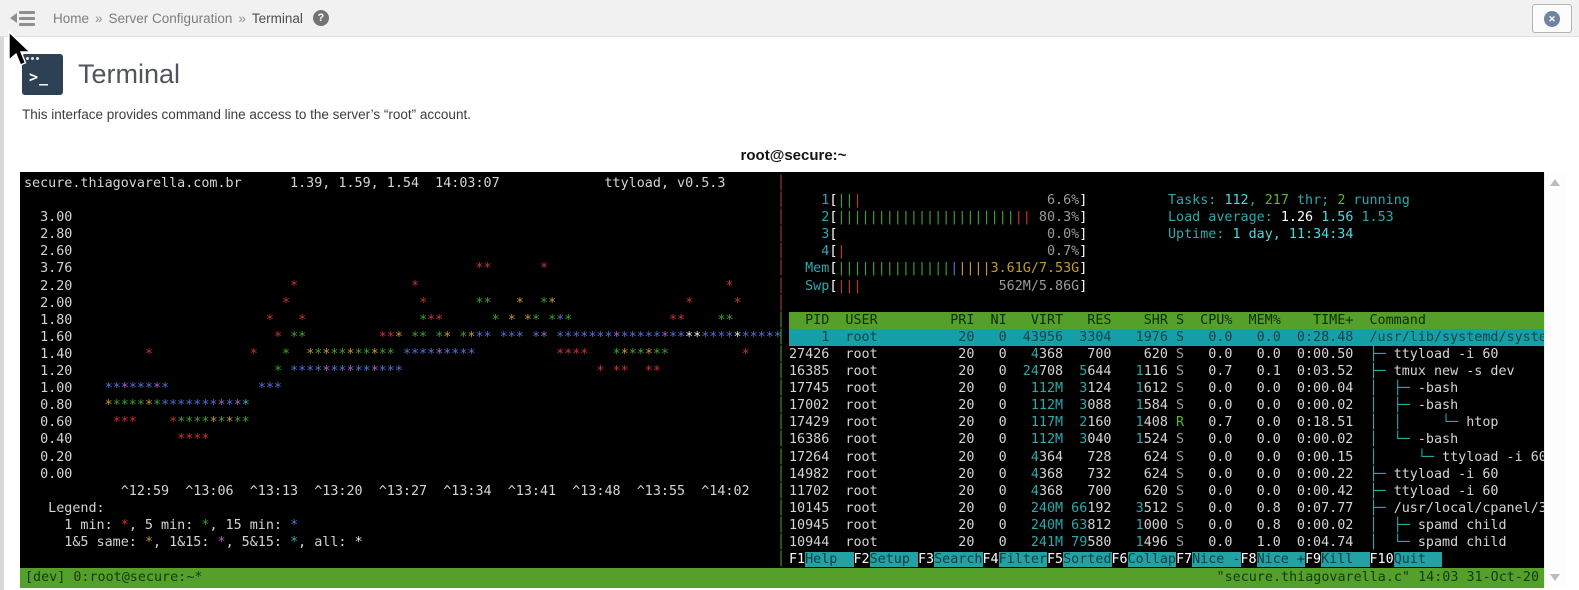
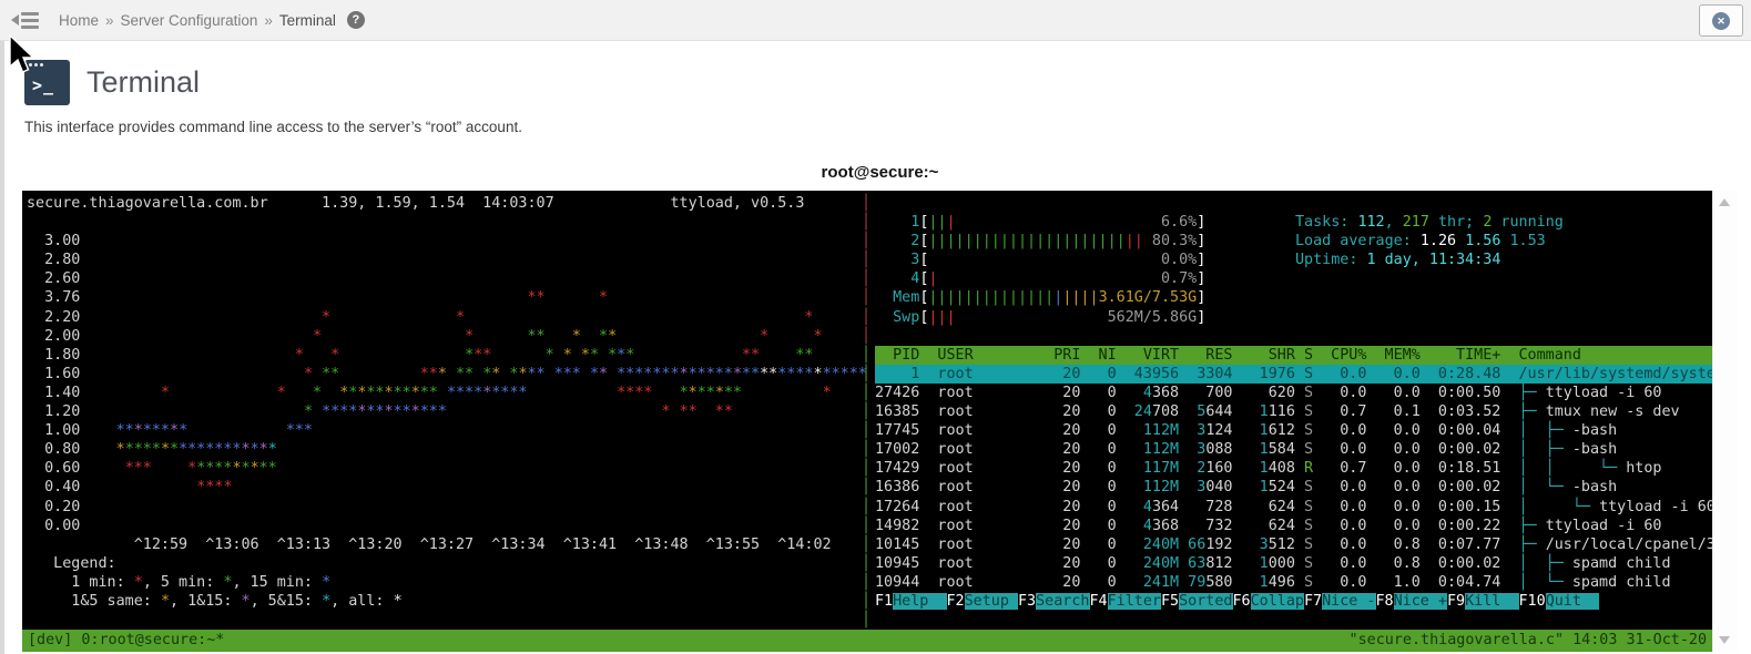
  Home
  »
  Server Configuration
  »
  Terminal
  ?
  ✕
  >_
  Terminal
  This interface provides command line access to the server’s “root” account.
  root@secure:~
  secure.thiagovarella.com.br 1.39, 1.59, 1.54 14:03:07 ttyload, v0.5.3
  3.00
  2.80
  2.60
  3.76 ** *
  2.20 * * *
  2.00 * * ** * ** * *
  1.80 * * *** * * ** *** ** **
  1.60 * ** *** ** ** **** *** ** ****************************
  1.40 * * * *********** ********* **** ******* *
  1.20 * ************** * ** **
  1.00 ******** ***
  0.80 ******************
  0.60 *** **********
  0.40 ****
  0.20
  0.00
  ^12:59 ^13:06 ^13:13 ^13:20 ^13:27 ^13:34 ^13:41 ^13:48 ^13:55 ^14:02
  Legend:
  1 min: *, 5 min: *, 15 min: *
  1&5 same: *, 1&15: *, 5&15: *, all: *
  │
  │
  │
  │
  │
  │
  │
  │
  │
  │
  │
  │
  │
  │
  │
  │
  │
  │
  │
  │
  │
  │
  │
  1
  [
  |||
  6.6%
  ]
  2
  [
  ||||||||||||||||||||||||
  80.3%
  ]
  3
  [
  0.0%
  ]
  4
  [
  |
  0.7%
  ]
  Mem
  [
  |||||||||||||||||||
  3.61G/7.53G
  ]
  Swp
  [
  |||
  562M/5.86G
  ]
  PID USER PRI NI VIRT RES SHR S CPU% MEM% TIME+ Command
  1 root 20 0 43956 3304 1976 S 0.0 0.0 0:28.48 /usr/lib/systemd/syste
  27426 root 20 0 4368 700 620 S 0.0 0.0 0:00.50 ├─ ttyload -i 60
  16385 root 20 0 24708 5644 1116 S 0.7 0.1 0:03.52 ├─ tmux new -s dev
  17745 root 20 0 112M 3124 1612 S 0.0 0.0 0:00.04 │ ├─ -bash
  17002 root 20 0 112M 3088 1584 S 0.0 0.0 0:00.02 │ ├─ -bash
  17429 root 20 0 117M 2160 1408 R 0.7 0.0 0:18.51 │ │ └─ htop
  16386 root 20 0 112M 3040 1524 S 0.0 0.0 0:00.02 │ └─ -bash
  17264 root 20 0 4364 728 624 S 0.0 0.0 0:00.15 │ └─ ttyload -i 60
  14982 root 20 0 4368 732 624 S 0.0 0.0 0:00.22 ├─ ttyload -i 60
- 11702 root 20 0 4368 700 620 S 0.0 0.0 0:00.42 ├─ ttyload -i 60
  10145 root 20 0 240M 66192 3512 S 0.0 0.8 0:07.77 ├─ /usr/local/cpanel/3
  10945 root 20 0 240M 63812 1000 S 0.0 0.8 0:00.02 │ ├─ spamd child
  10944 root 20 0 241M 79580 1496 S 0.0 1.0 0:04.74 │ └─ spamd child
  F1Help F2Setup F3SearchF4FilterF5SortedF6CollapF7Nice -F8Nice +F9Kill F10Quit
  Tasks: 112, 217 thr; 2 running
  Load average: 1.26 1.56 1.53
  Uptime: 1 day, 11:34:34
  [dev] 0:root@secure:~*
  "secure.thiagovarella.c" 14:03 31-Oct-20
